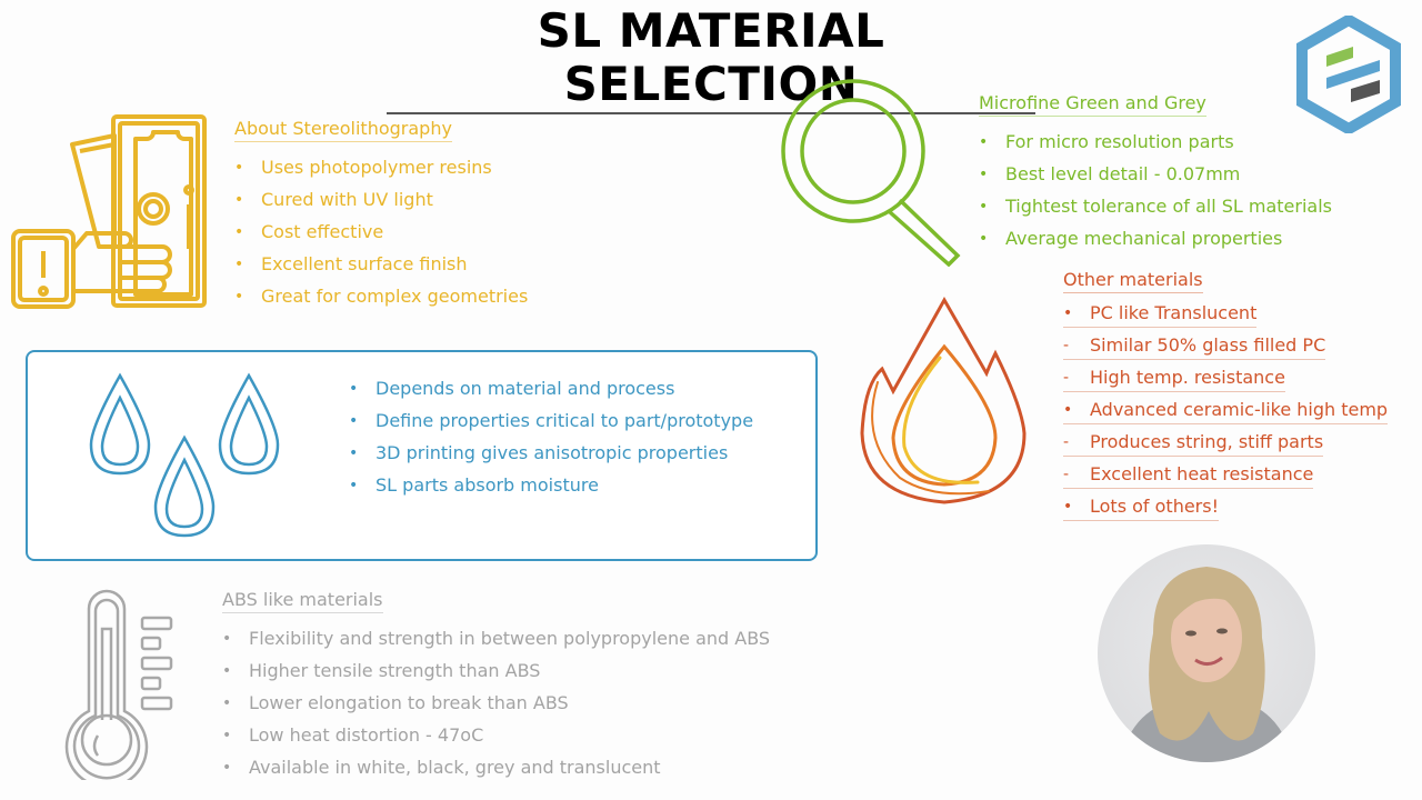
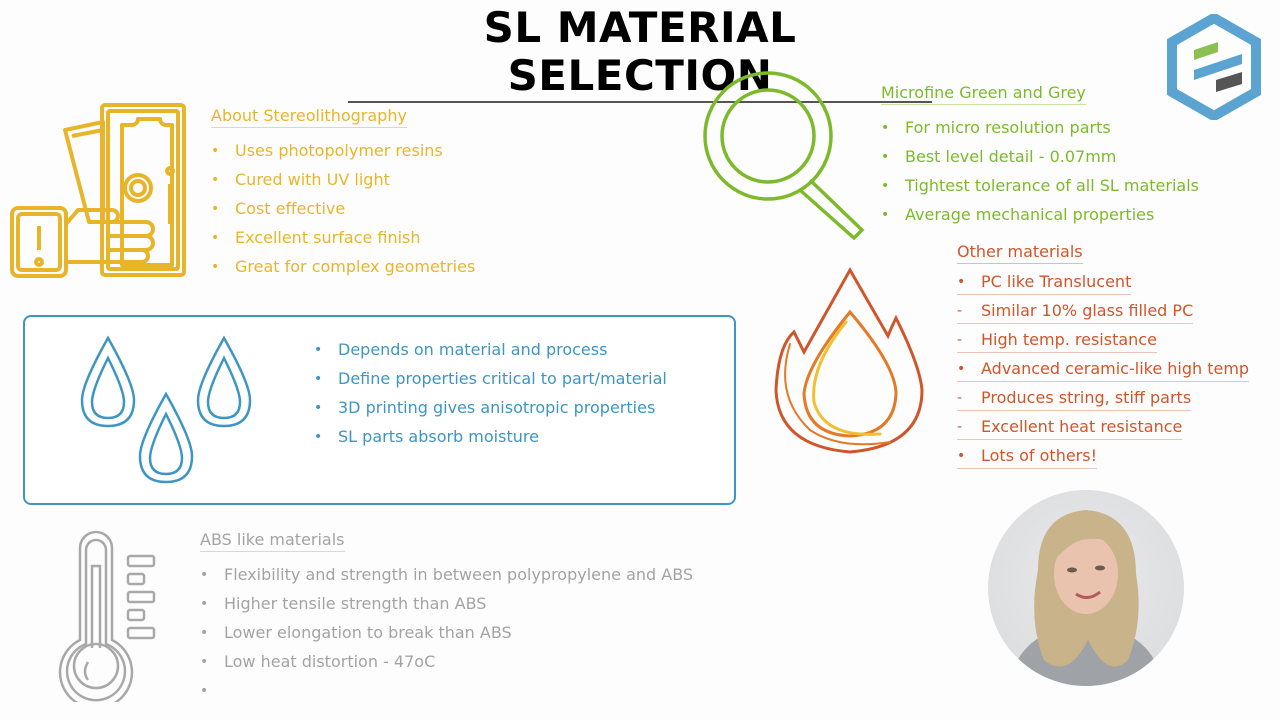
  SL MATERIAL SELECTIO
  About Stereolithography
  •
  Uses photopolymer resins
  •
  Cured with UV light
  •
  Cost effective
  •
  Excellent surface finish
  •
  Great for complex geometries
  Microfine Green and Grey
  •
  For micro resolution parts
  •
  Best level detail - 0.07mm
  •
  Tightest tolerance of all SL materials
  •
  Average mechanical properties
  Other materials
  •
  PC like Translucent
  -
- Similar 50% glass filled PC
+ Similar 10% glass filled PC
  -
  High temp. resistance
  •
  Advanced ceramic-like high temp
  -
  Produces string, stiff parts
  -
  Excellent heat resistance
  •
  Lots of others!
  •
  Depends on material and process
  •
- Define properties critical to part/prototype
+ Define properties critical to part/material
  •
  3D printing gives anisotropic properties
  •
  SL parts absorb moisture
  ABS like materials
  •
  Flexibility and strength in between polypropylene and ABS
  •
  Higher tensile strength than ABS
  •
  Lower elongation to break than ABS
  •
  Low heat distortion - 47oC
  •
- Available in white, black, grey and translucent
